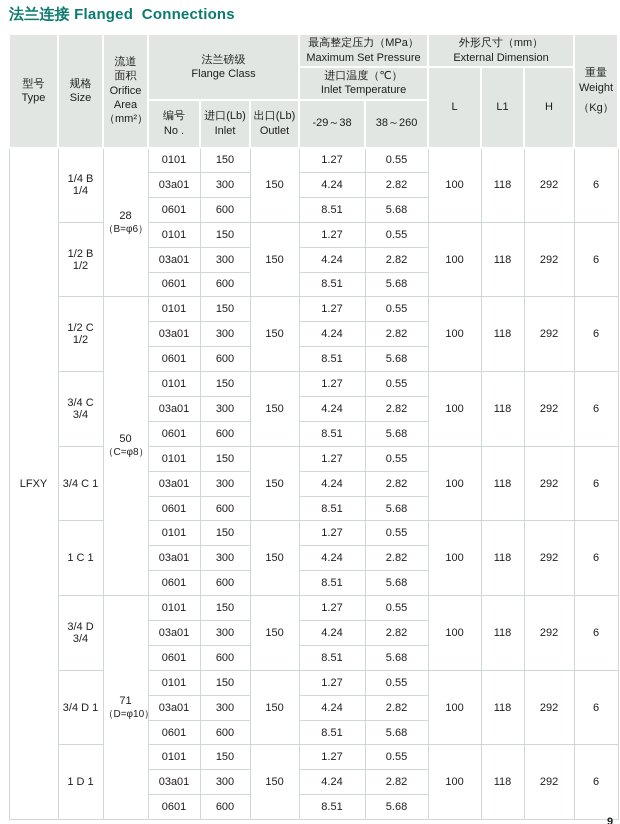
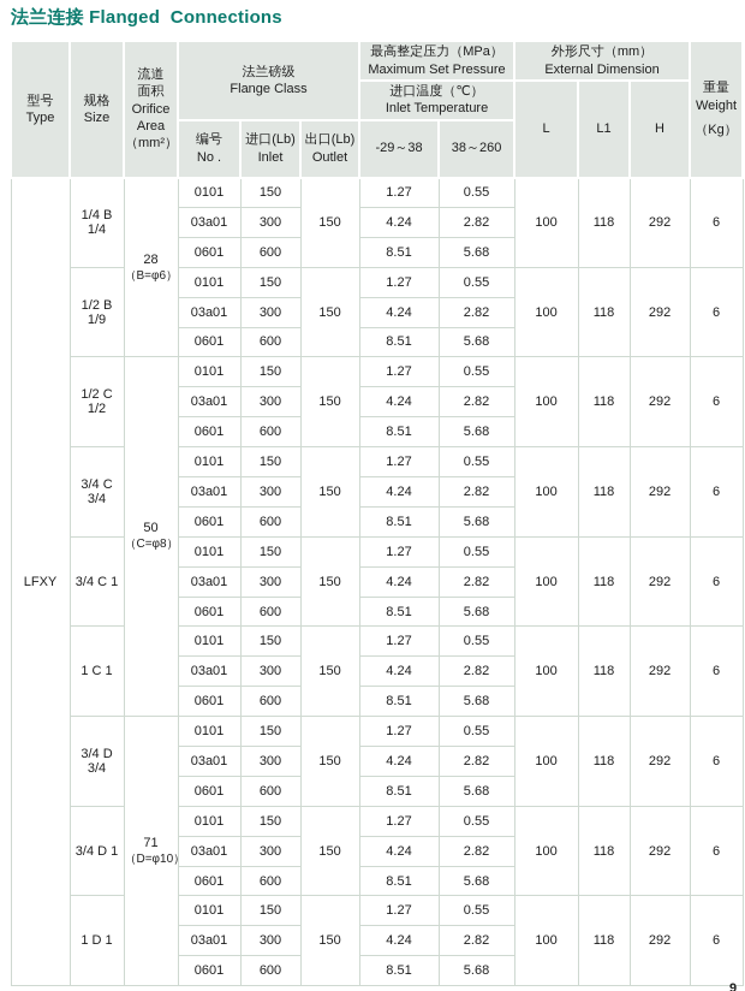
  法兰连接 Flanged Connections
  型号 Type	规格 Size	流道 面积 Orifice Area （mm²）	法兰磅级 Flange Class	最高整定压力（MPa） Maximum Set Pressure	外形尺寸（mm） External Dimension	重量 Weight （Kg）
  进口温度（℃） Inlet Temperature	L	L1	H
  编号 No .	进口(Lb) Inlet	出口(Lb) Outlet	-29～38	38～260
  LFXY	1/4 B 1/4	28（B=φ6）	0101	150	150	1.27	0.55	100	118	292	6
  03a01	300	4.24	2.82
  0601	600	8.51	5.68
- 1/2 B 1/2	0101	150	150	1.27	0.55	100	118	292	6
+ 1/2 B 1/9	0101	150	150	1.27	0.55	100	118	292	6
  03a01	300	4.24	2.82
  0601	600	8.51	5.68
  1/2 C 1/2	50（C=φ8）	0101	150	150	1.27	0.55	100	118	292	6
  03a01	300	4.24	2.82
  0601	600	8.51	5.68
  3/4 C 3/4	0101	150	150	1.27	0.55	100	118	292	6
  03a01	300	4.24	2.82
  0601	600	8.51	5.68
  3/4 C 1	0101	150	150	1.27	0.55	100	118	292	6
  03a01	300	4.24	2.82
  0601	600	8.51	5.68
  1 C 1	0101	150	150	1.27	0.55	100	118	292	6
  03a01	300	4.24	2.82
  0601	600	8.51	5.68
  3/4 D 3/4	71（D=φ10）	0101	150	150	1.27	0.55	100	118	292	6
  03a01	300	4.24	2.82
  0601	600	8.51	5.68
  3/4 D 1	0101	150	150	1.27	0.55	100	118	292	6
  03a01	300	4.24	2.82
  0601	600	8.51	5.68
  1 D 1	0101	150	150	1.27	0.55	100	118	292	6
  03a01	300	4.24	2.82
  0601	600	8.51	5.68
  9
